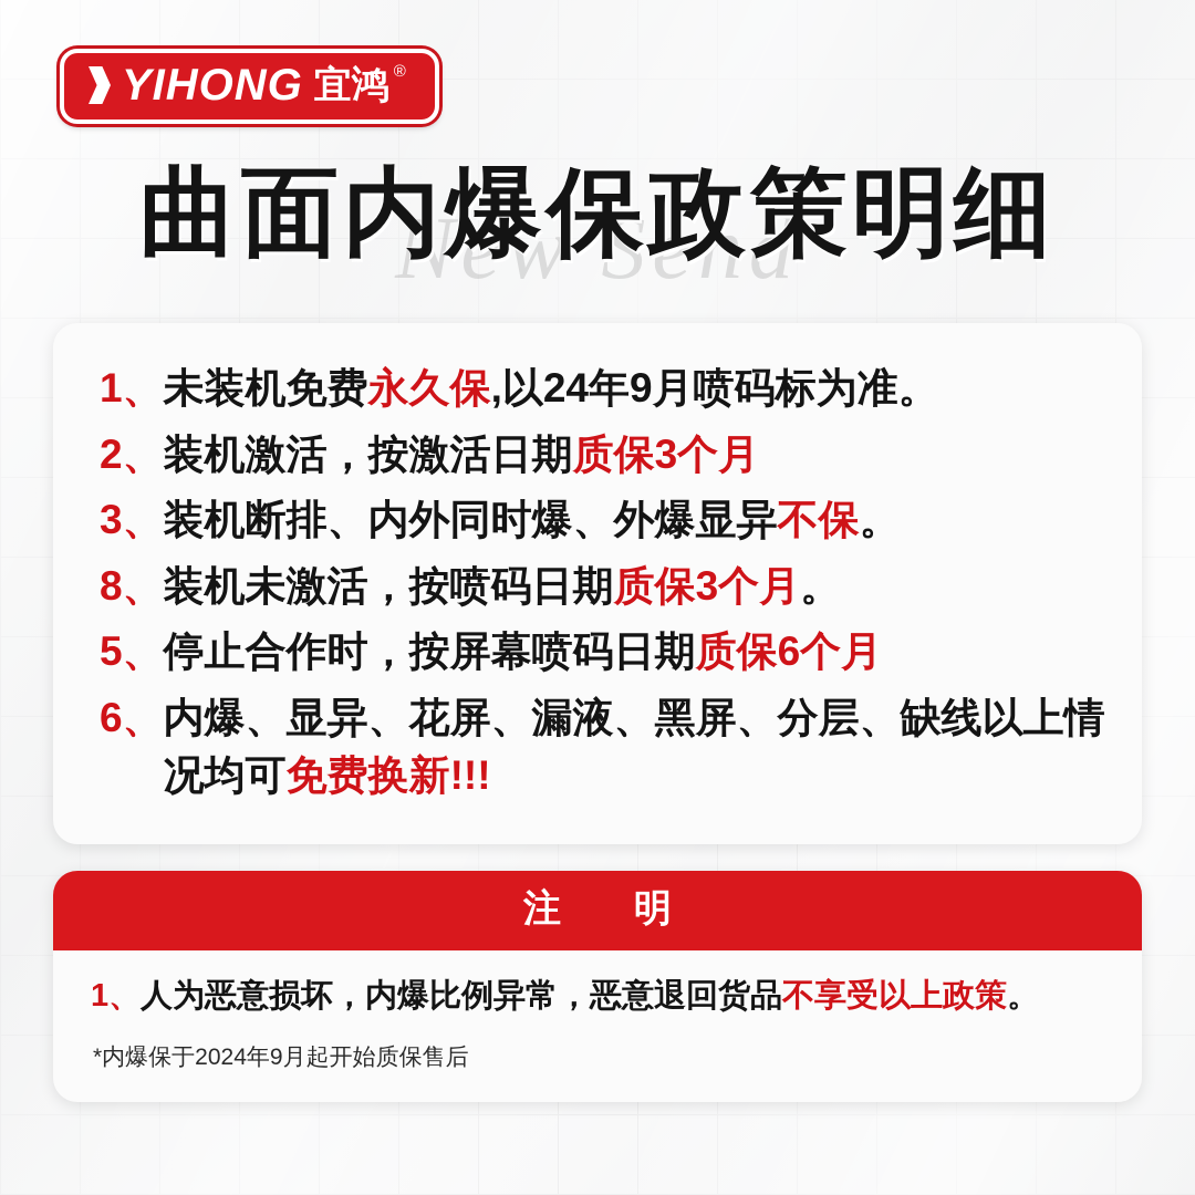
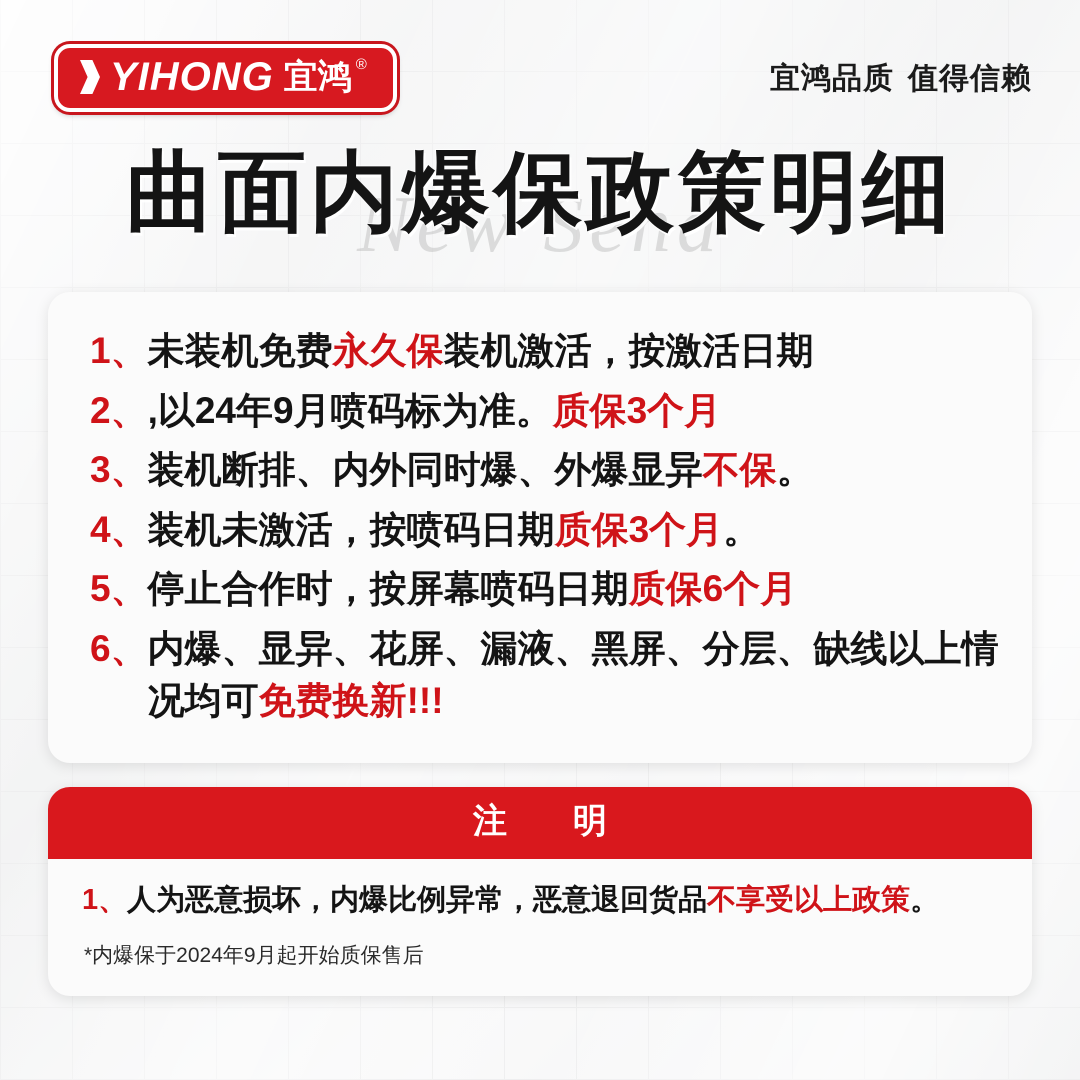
  YIHONG
  宜鸿
  ®
+ 宜鸿品质 值得信赖
  New Send
  曲面内爆保政策明细
  1、
- 未装机免费永久保,以24年9月喷码标为准。
+ 未装机免费永久保装机激活，按激活日期
  2、
- 装机激活，按激活日期质保3个月
+ ,以24年9月喷码标为准。质保3个月
  3、
  装机断排、内外同时爆、外爆显异不保。
- 8、
+ 4、
  装机未激活，按喷码日期质保3个月。
  5、
  停止合作时，按屏幕喷码日期质保6个月
  6、
  内爆、显异、花屏、漏液、黑屏、分层、缺线以上情况均可免费换新!!!
  注 明
  1、
  人为恶意损坏，内爆比例异常，恶意退回货品不享受以上政策。
  *内爆保于2024年9月起开始质保售后
